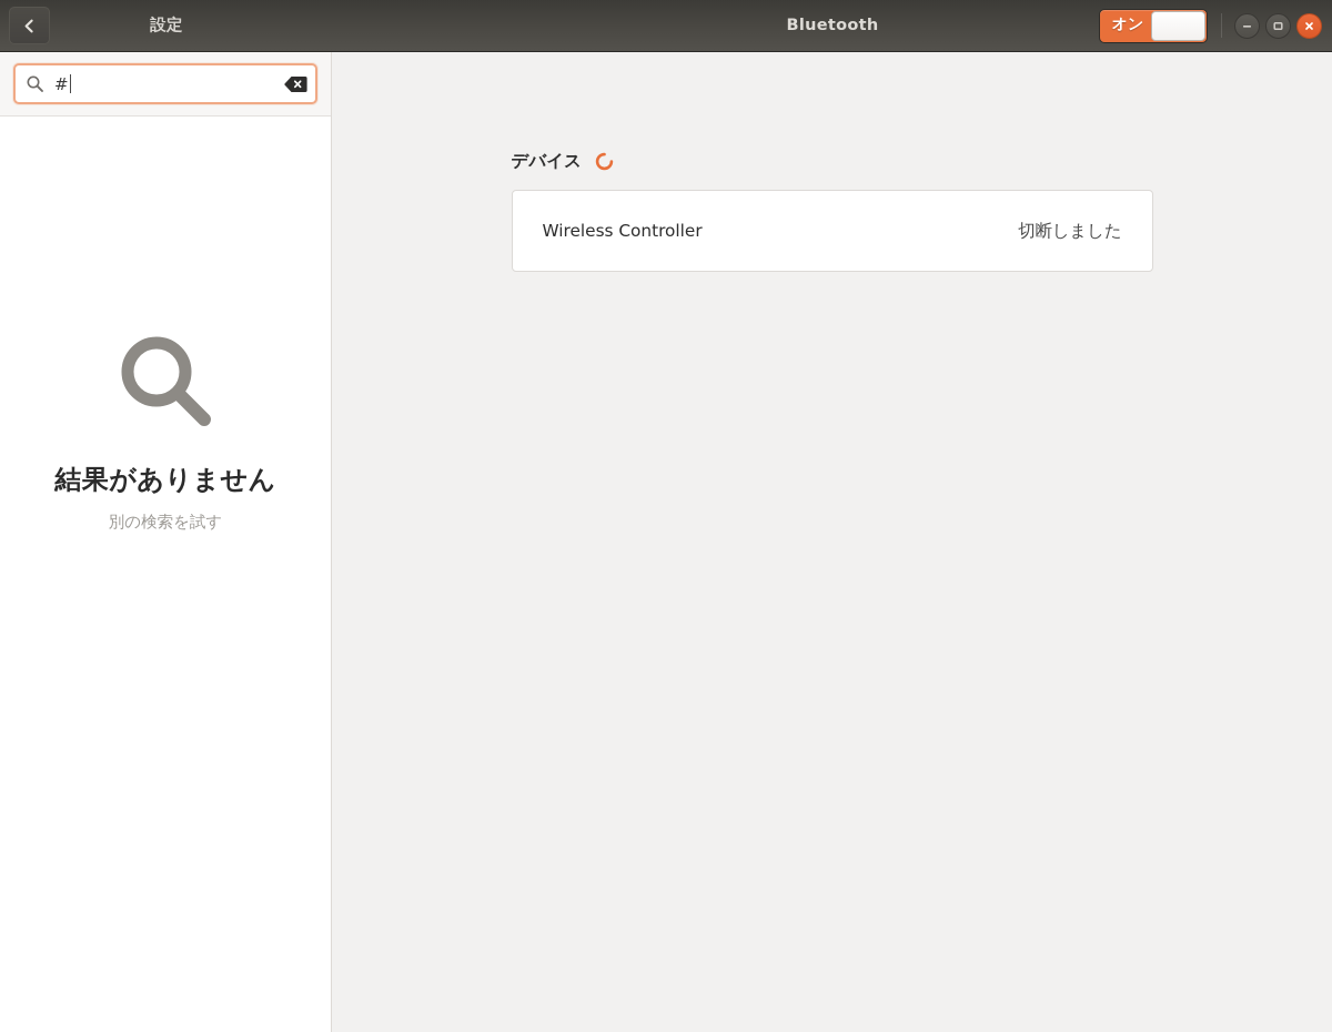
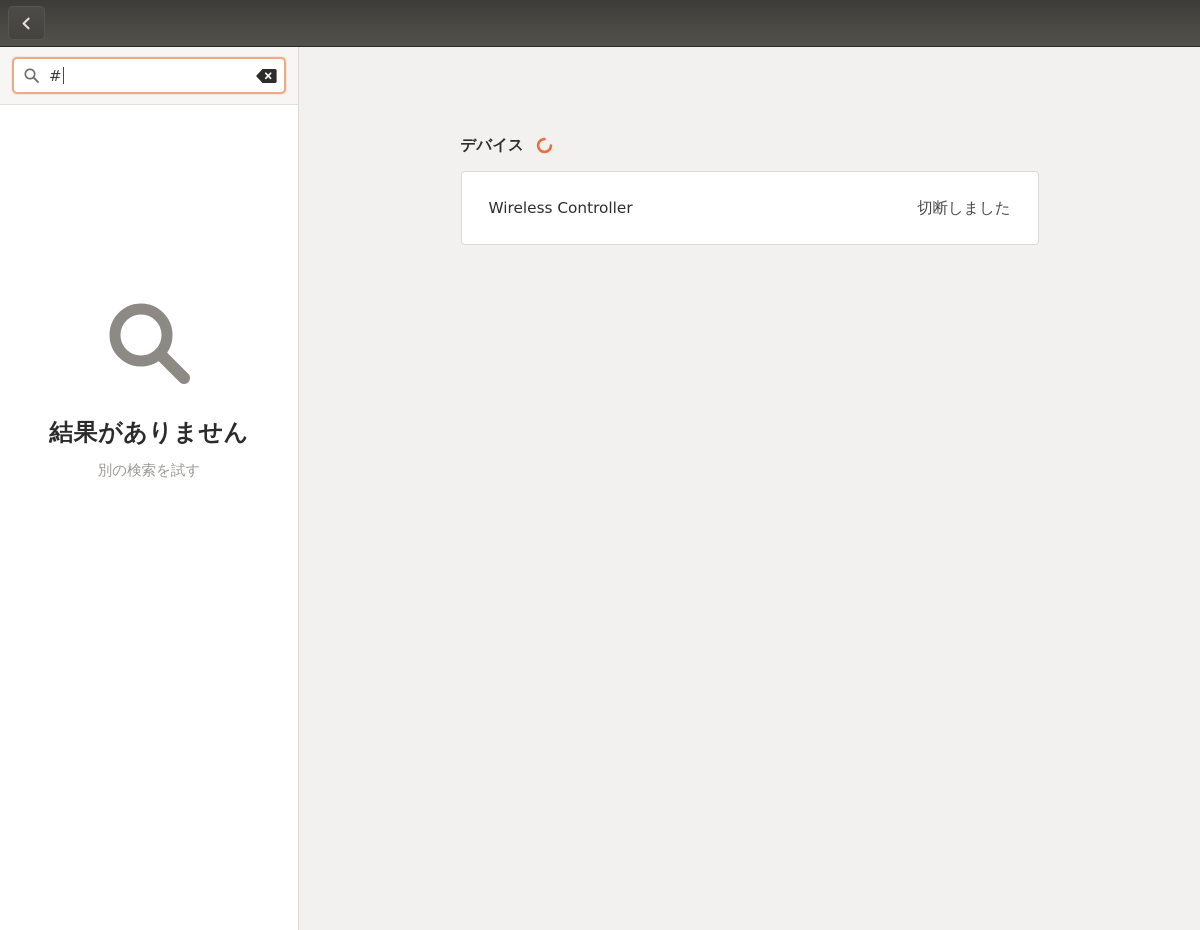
- 設定
- Bluetooth
- オン
  #
  結果がありません
  別の検索を試す
  デバイス
  Wireless Controller
  切断しました
